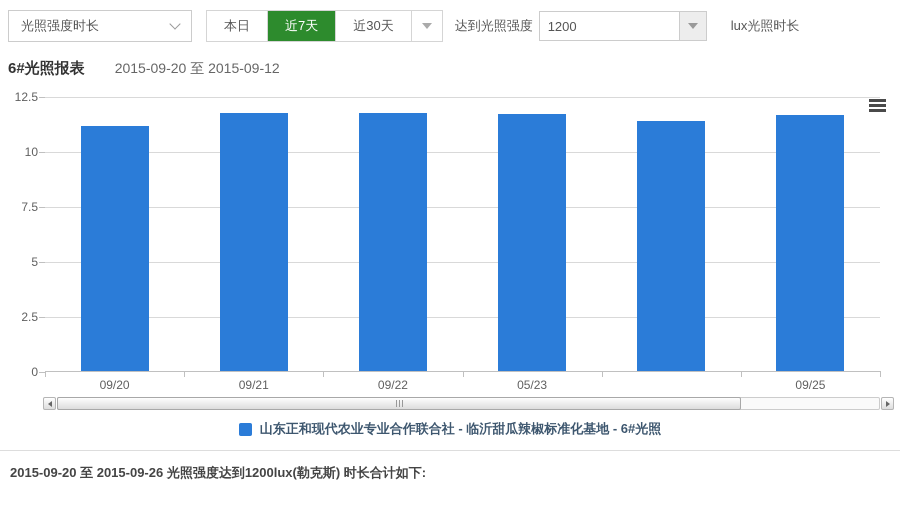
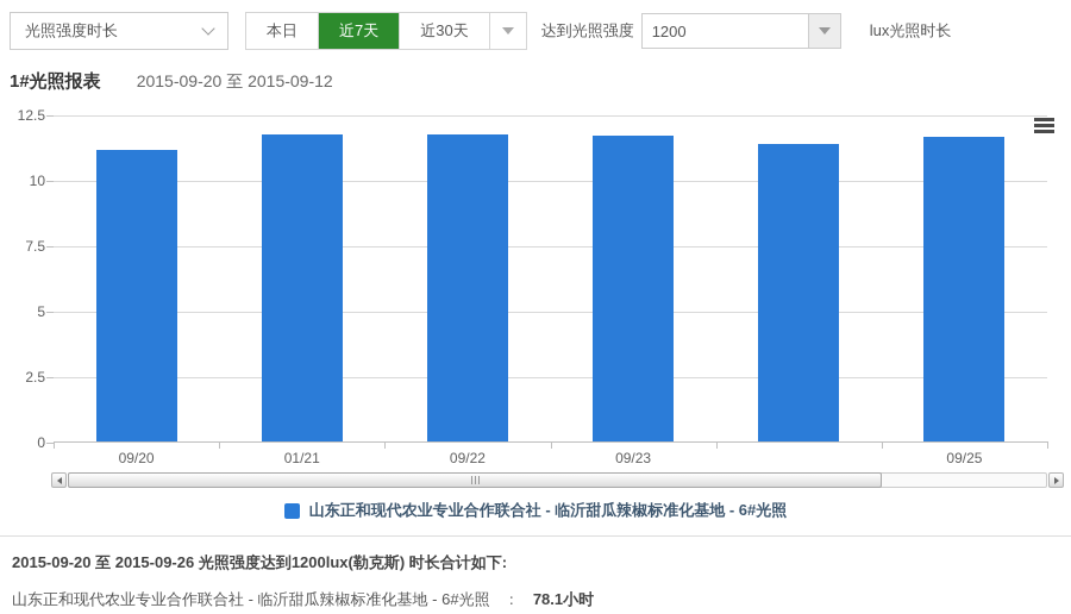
  光照强度时长
  本日
  近7天
  近30天
  达到光照强度
  1200
  lux光照时长
- 6#光照报表
+ 1#光照报表
  2015-09-20 至 2015-09-12
  0
  2.5
  5
  7.5
  10
  12.5
  09/20
- 09/21
+ 01/21
  09/22
- 05/23
+ 09/23
  09/25
  山东正和现代农业专业合作联合社 - 临沂甜瓜辣椒标准化基地 - 6#光照
  2015-09-20 至 2015-09-26 光照强度达到1200lux(勒克斯) 时长合计如下:
+ 山东正和现代农业专业合作联合社 - 临沂甜瓜辣椒标准化基地 - 6#光照 ： 78.1小时
